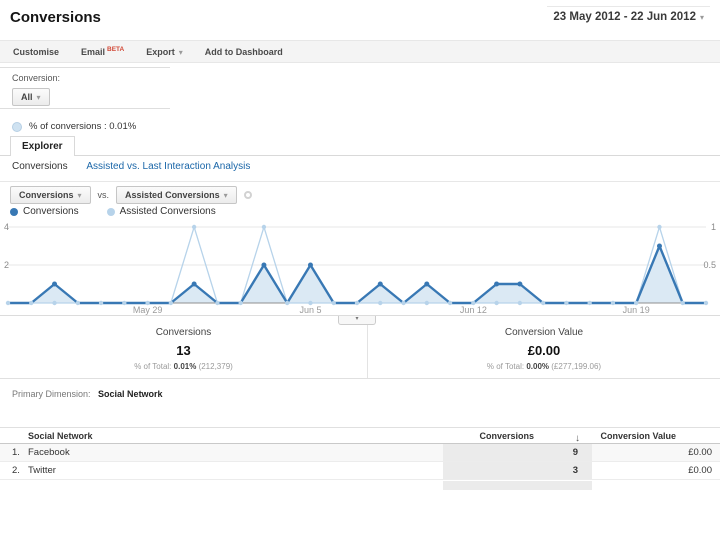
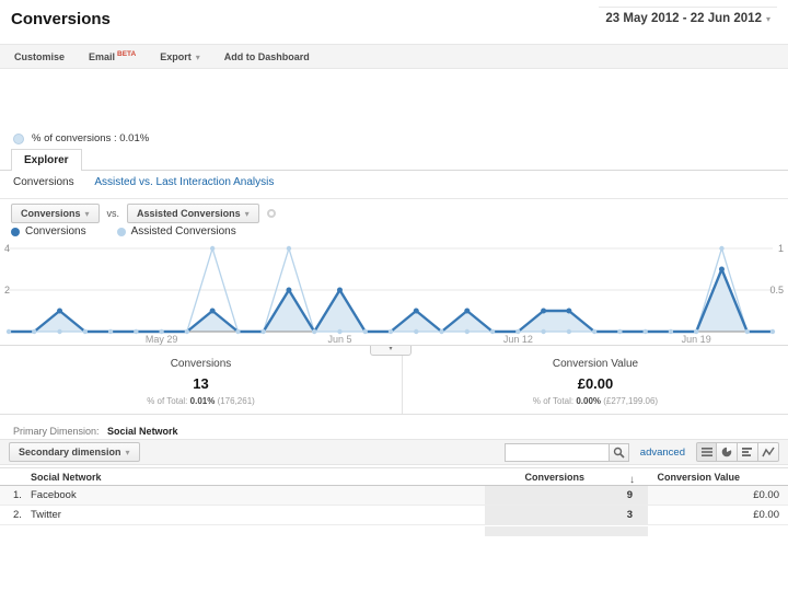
  Conversions
  23 May 2012 - 22 Jun 2012 ▾
  Customise
  Export ▾
  Add to Dashboard
- Conversion:
- All ▾
  % of conversions : 0.01%
  Explorer
  Conversions Assisted vs. Last Interaction Analysis
  Conversions ▾
  vs.
  Assisted Conversions ▾
  Conversions
  Assisted Conversions
  2
  4
  0.5
  1
  May 29
  Jun 5
  Jun 12
  Jun 19
  Conversions
  13
- % of Total: 0.01% (212,379)
+ % of Total: 0.01% (176,261)
  Conversion Value
  £0.00
  % of Total: 0.00% (£277,199.06)
  Primary Dimension: Social Network
+ Secondary dimension ▾
+ advanced
  Social Network
  Conversions
  ↓
  Conversion Value
  1. Facebook
  9
  £0.00
  2. Twitter
  3
  £0.00
